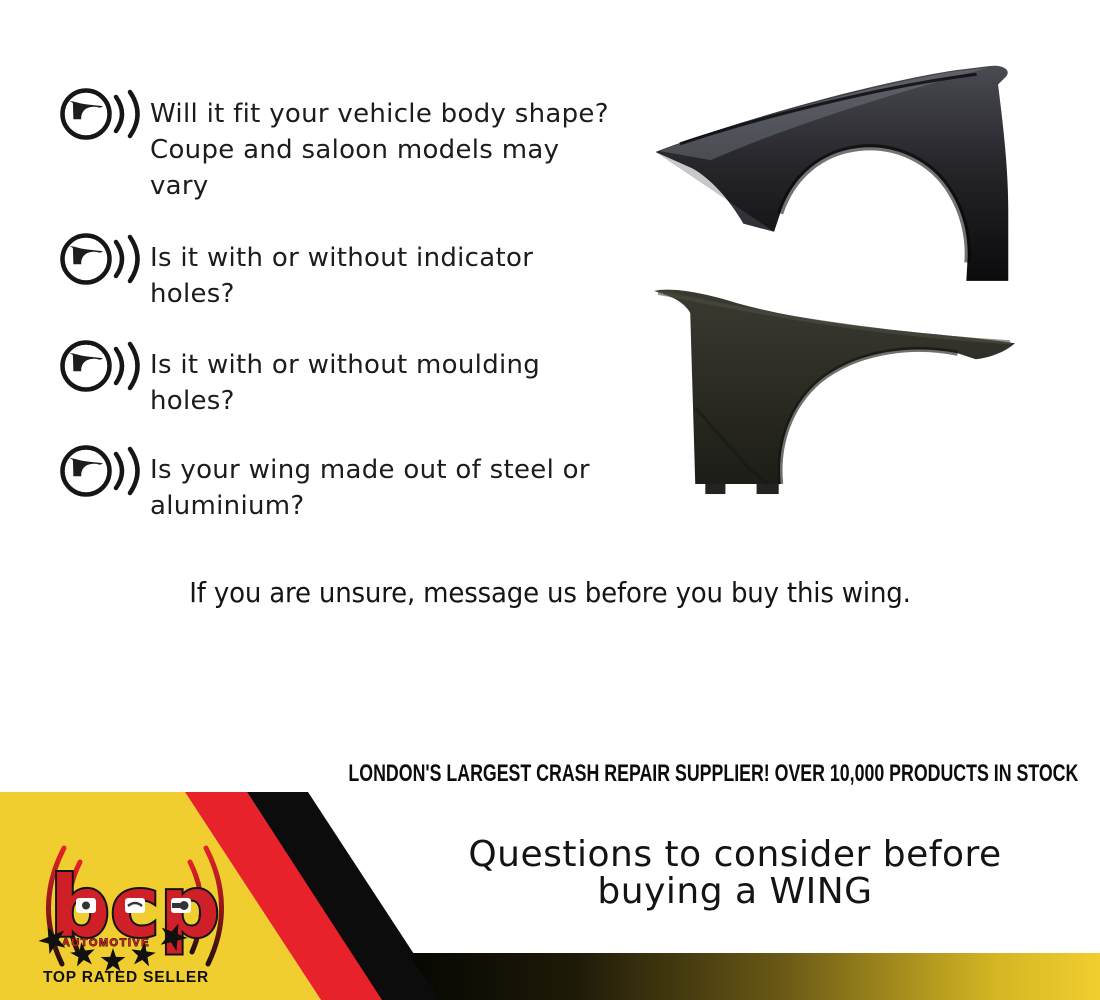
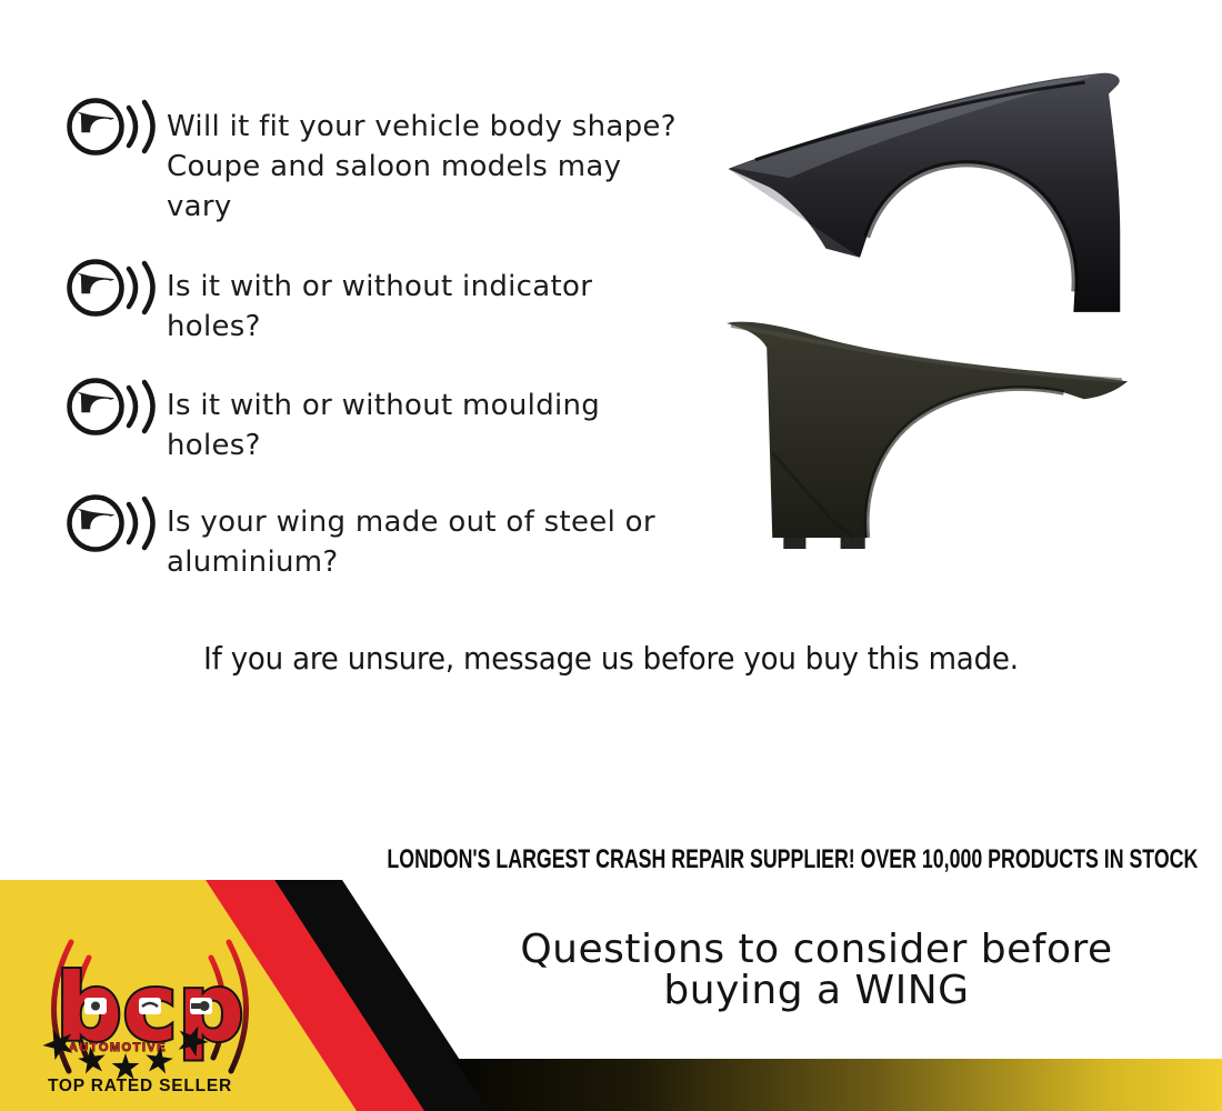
  Will it fit your vehicle body shape?
  Coupe and saloon models may
  vary
  Is it with or without indicator
  holes?
  Is it with or without moulding
  holes?
  Is your wing made out of steel or
  aluminium?
- If you are unsure, message us before you buy this wing.
+ If you are unsure, message us before you buy this made.
  LONDON'S LARGEST CRASH REPAIR SUPPLIER! OVER 10,000 PRODUCTS IN STOCK
  Questions to consider before
  buying a WING
  AUTOMOTIVE
  TOP RATED SELLER
